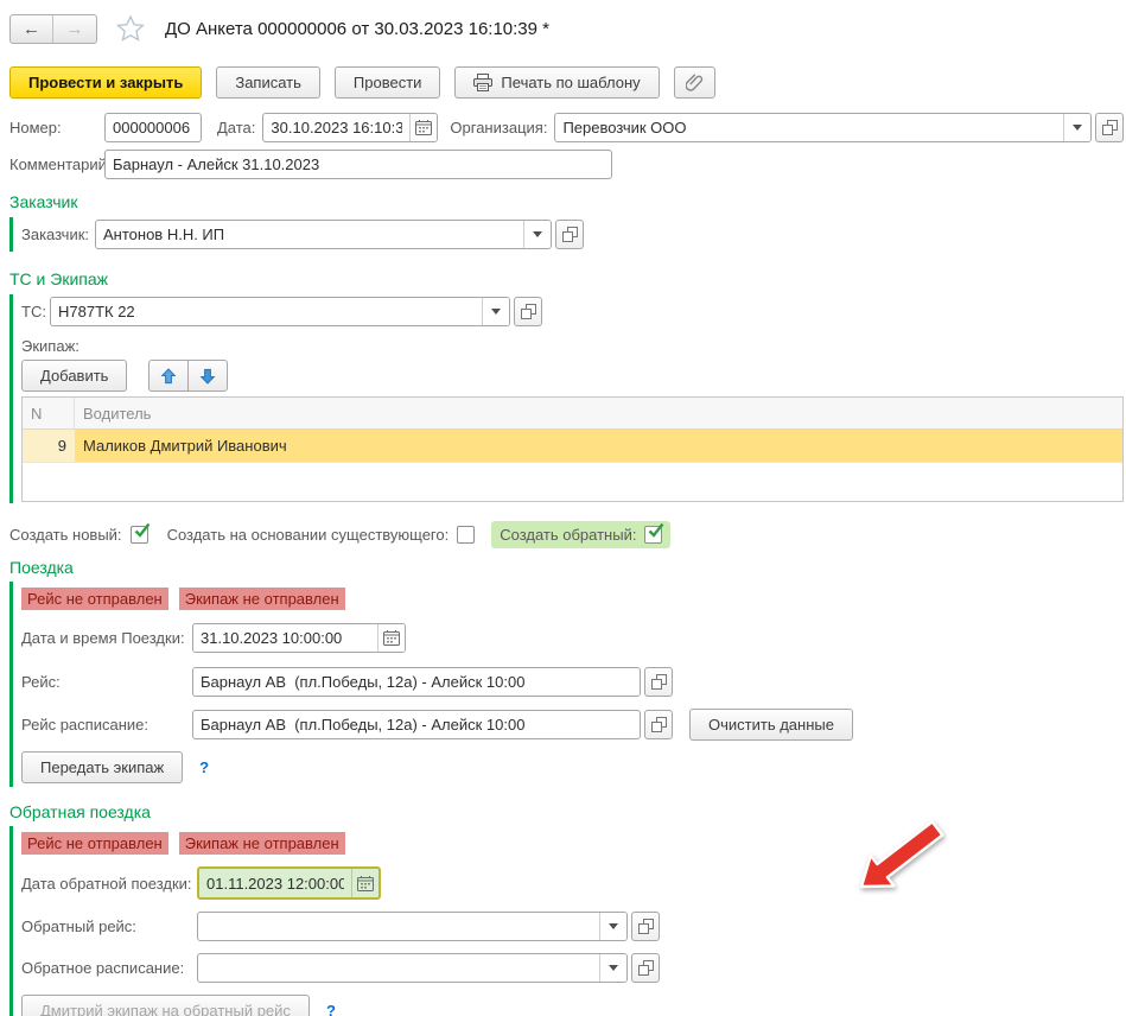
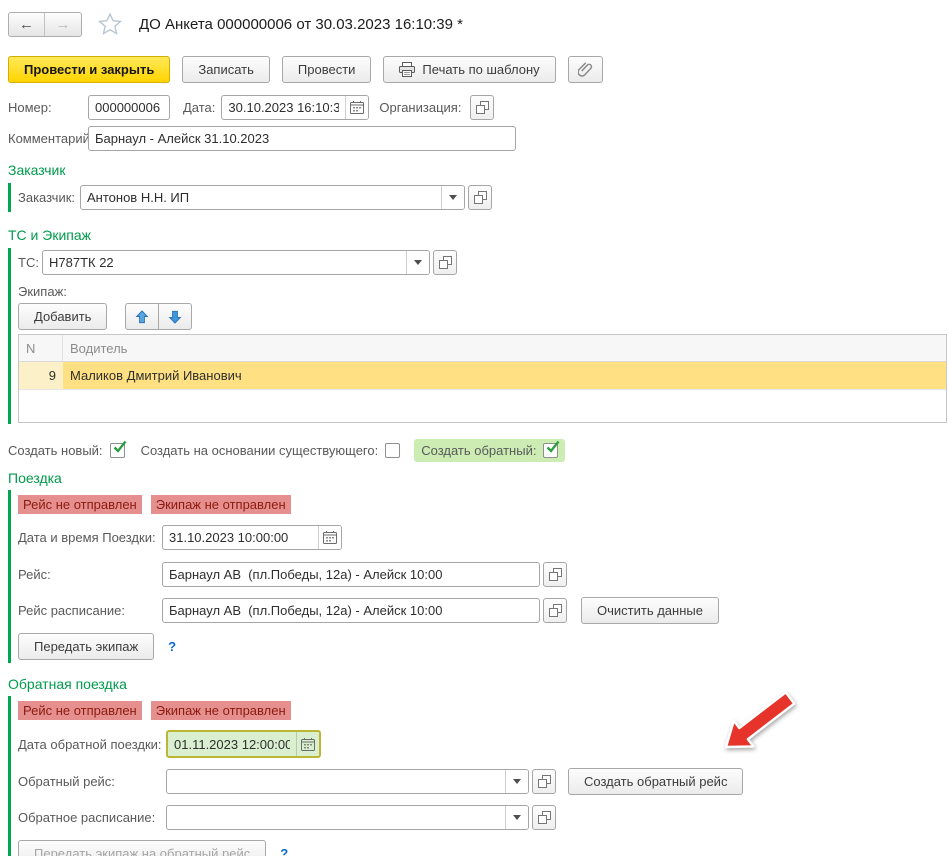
  ←
  →
  ДО Анкета 000000006 от 30.03.2023 16:10:39 *
  Провести и закрыть
  Записать
  Провести
  Печать по шаблону
  Номер:
  000000006
  Дата:
  30.10.2023 16:10:3
  Организация:
- Перевозчик ООО
  Комментарий
  Барнаул - Алейск 31.10.2023
  Заказчик
  Заказчик:
  Антонов Н.Н. ИП
  ТС и Экипаж
  ТС:
  Н787ТК 22
  Экипаж:
  Добавить
  N
  Водитель
  9
  Маликов Дмитрий Иванович
  Создать новый:
  Создать на основании существующего:
  Создать обратный:
  Поездка
  Рейс не отправлен
  Экипаж не отправлен
  Дата и время Поездки:
  31.10.2023 10:00:00
  Рейс:
  Барнаул АВ (пл.Победы, 12а) - Алейск 10:00
  Рейс расписание:
  Барнаул АВ (пл.Победы, 12а) - Алейск 10:00
  Очистить данные
  Передать экипаж
  ?
  Обратная поездка
  Рейс не отправлен
  Экипаж не отправлен
  Дата обратной поездки:
  01.11.2023 12:00:00
  Обратный рейс:
+ Создать обратный рейс
  Обратное расписание:
- Дмитрий экипаж на обратный рейс
+ Передать экипаж на обратный рейс
  ?
